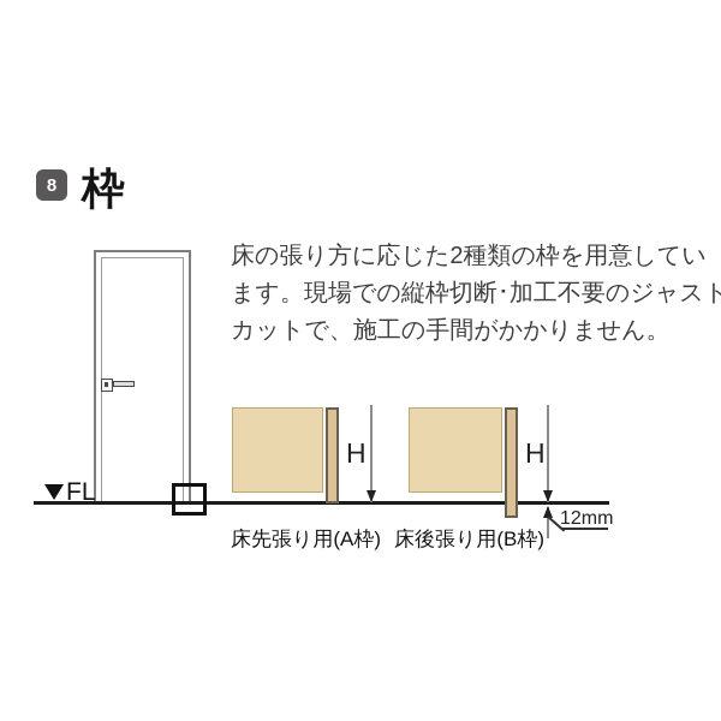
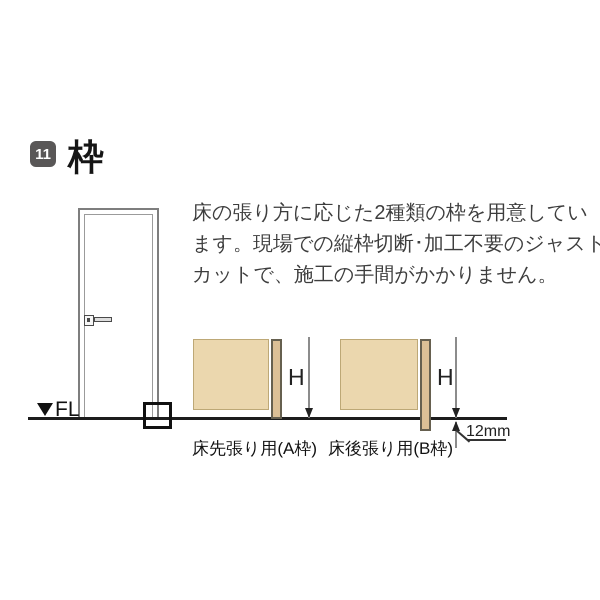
- 8
+ 11
  枠
  床の張り方に応じた2種類の枠を用意してい
  ます。現場での縦枠切断･加工不要のジャスト
  カットで、施工の手間がかかりません。
  FL
  H
  床先張り用(A枠)
  H
  12mm
  床後張り用(B枠)
